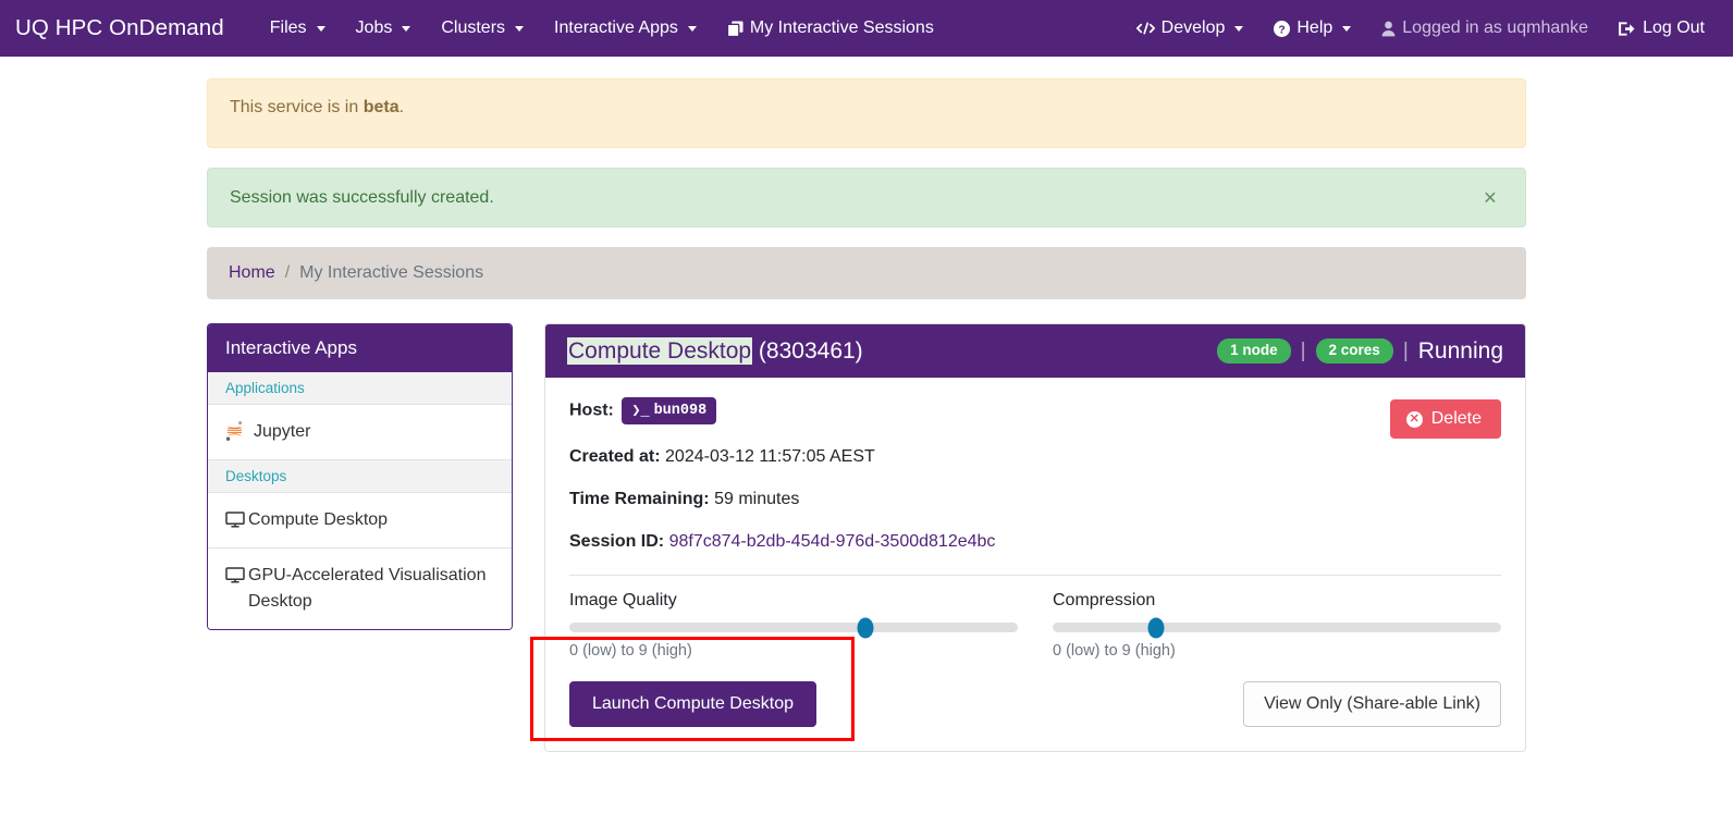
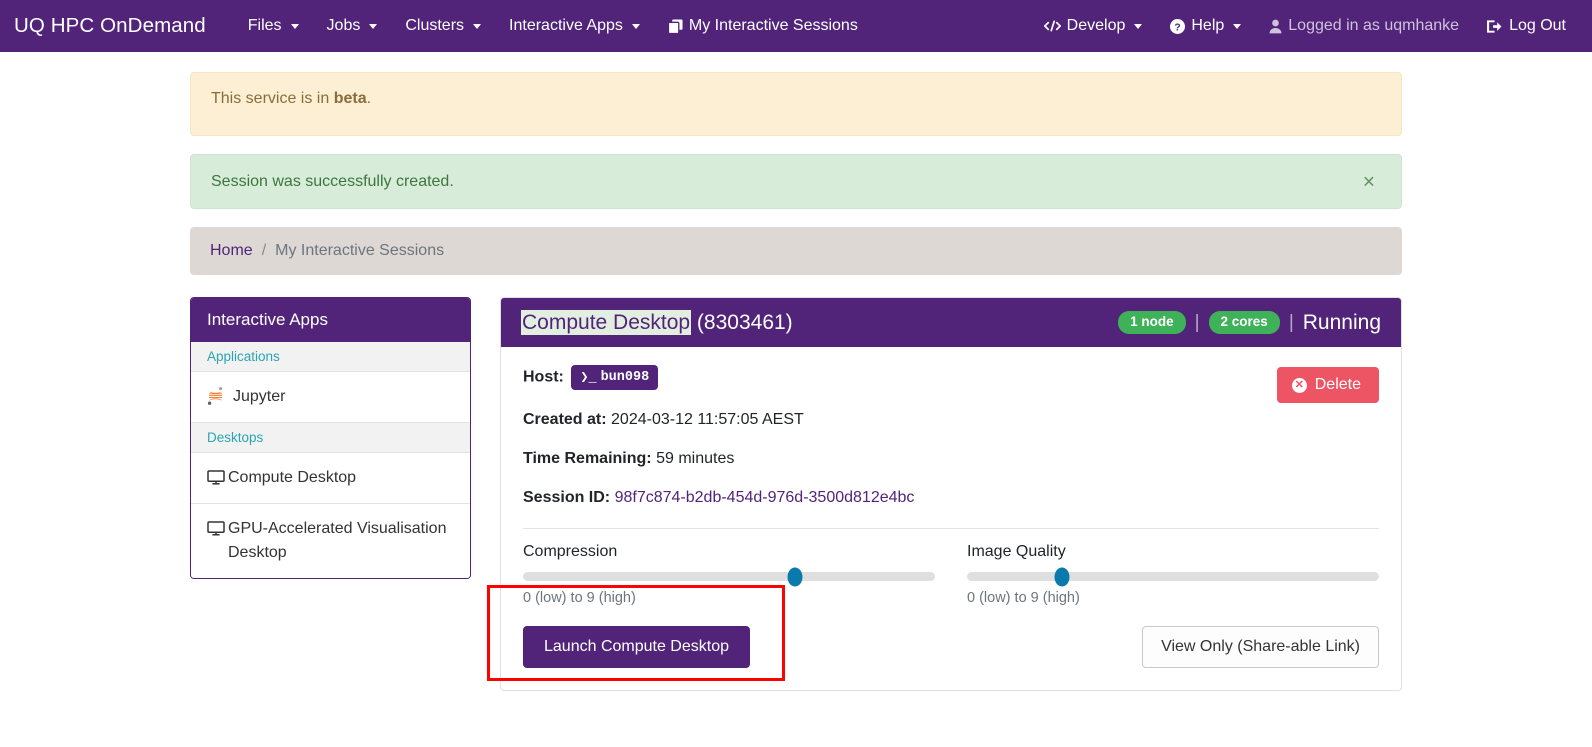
  UQ HPC OnDemand
  Files
  Jobs
  Clusters
  Interactive Apps
  My Interactive Sessions
  Develop
  ?
  Help
  Logged in as uqmhanke
  Log Out
  This service is in beta.
  Session was successfully created.
  ×
  Home
  /
  My Interactive Sessions
  Interactive Apps
  Applications
  Jupyter
  Desktops
  Compute Desktop
  GPU-Accelerated Visualisation Desktop
  Compute Desktop (8303461)
  1 node
  |
  2 cores
  |
  Running
  ✕
  Delete
  Host:
  ❯_
  bun098
  Created at: 2024-03-12 11:57:05 AEST
  Time Remaining: 59 minutes
  Session ID: 98f7c874-b2db-454d-976d-3500d812e4bc
- Image Quality
+ Compression
  0 (low) to 9 (high)
- Compression
+ Image Quality
  0 (low) to 9 (high)
  Launch Compute Desktop
  View Only (Share-able Link)
